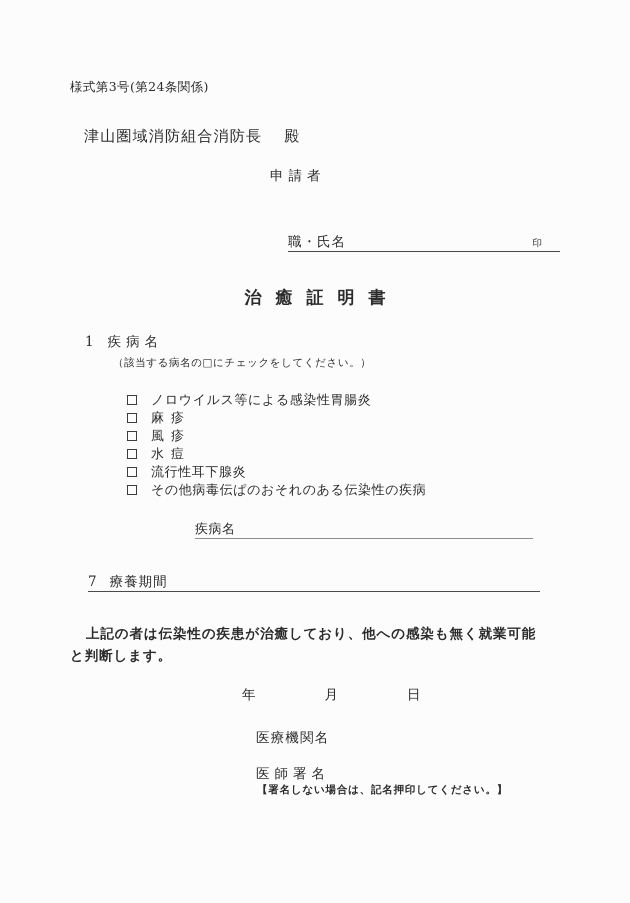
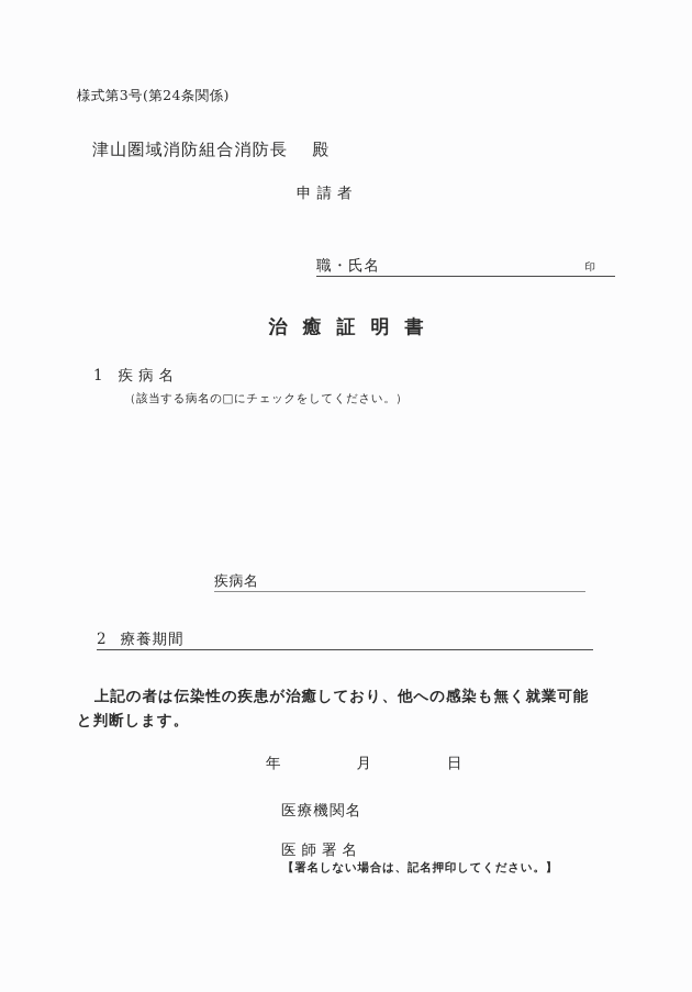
  様式第3号(第24条関係)
  津山圏域消防組合消防長 殿
  申請者
  職・氏名
  印
  治癒証明書
  1 疾病名
  （該当する病名の□にチェックをしてください。）
- ノロウイルス等による感染性胃腸炎
- 麻疹
- 風疹
- 水痘
- 流行性耳下腺炎
- その他病毒伝ぱのおそれのある伝染性の疾病
  疾病名
- 7
+ 2
  療養期間
  上記の者は伝染性の疾患が治癒しており、他への感染も無く就業可能と判断します。
  年 月 日
  医療機関名
  医師署名
  【署名しない場合は、記名押印してください。】
